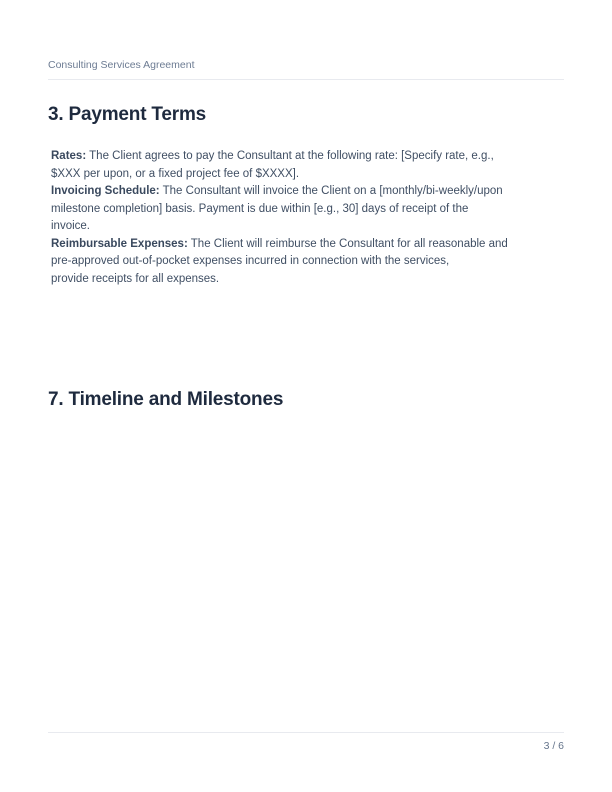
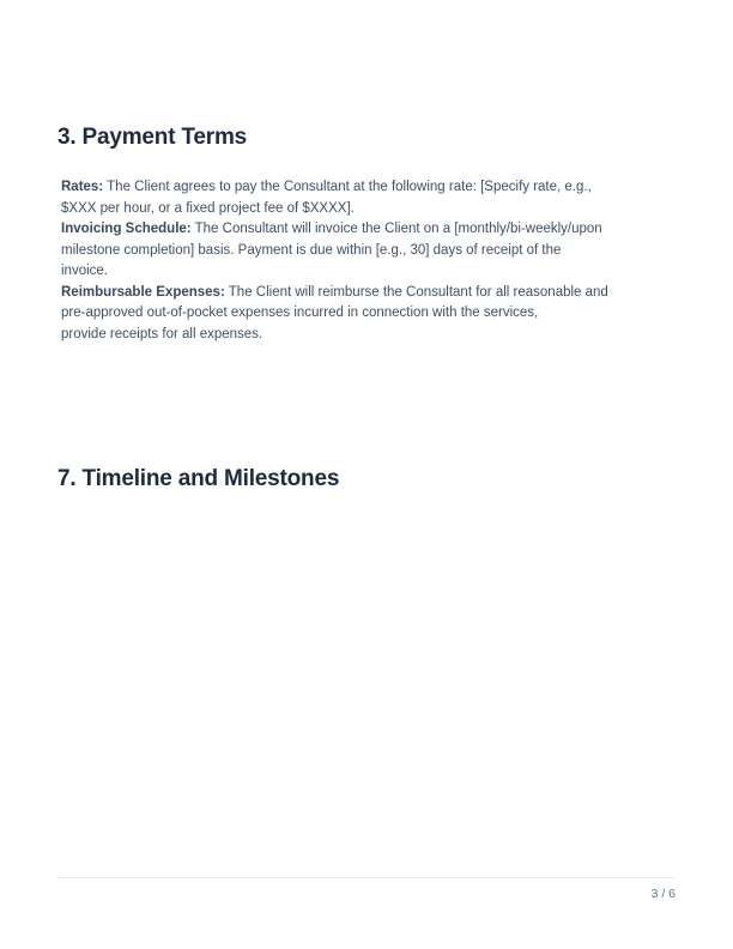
- Consulting Services Agreement
  3. Payment Terms
  Rates: The Client agrees to pay the Consultant at the following rate: [Specify rate, e.g.,
- $XXX per upon, or a fixed project fee of $XXXX].
+ $XXX per hour, or a fixed project fee of $XXXX].
  Invoicing Schedule: The Consultant will invoice the Client on a [monthly/bi-weekly/upon
  milestone completion] basis. Payment is due within [e.g., 30] days of receipt of the
  invoice.
  Reimbursable Expenses: The Client will reimburse the Consultant for all reasonable and
  pre-approved out-of-pocket expenses incurred in connection with the services,
  provide receipts for all expenses.
  7. Timeline and Milestones
  3 / 6
